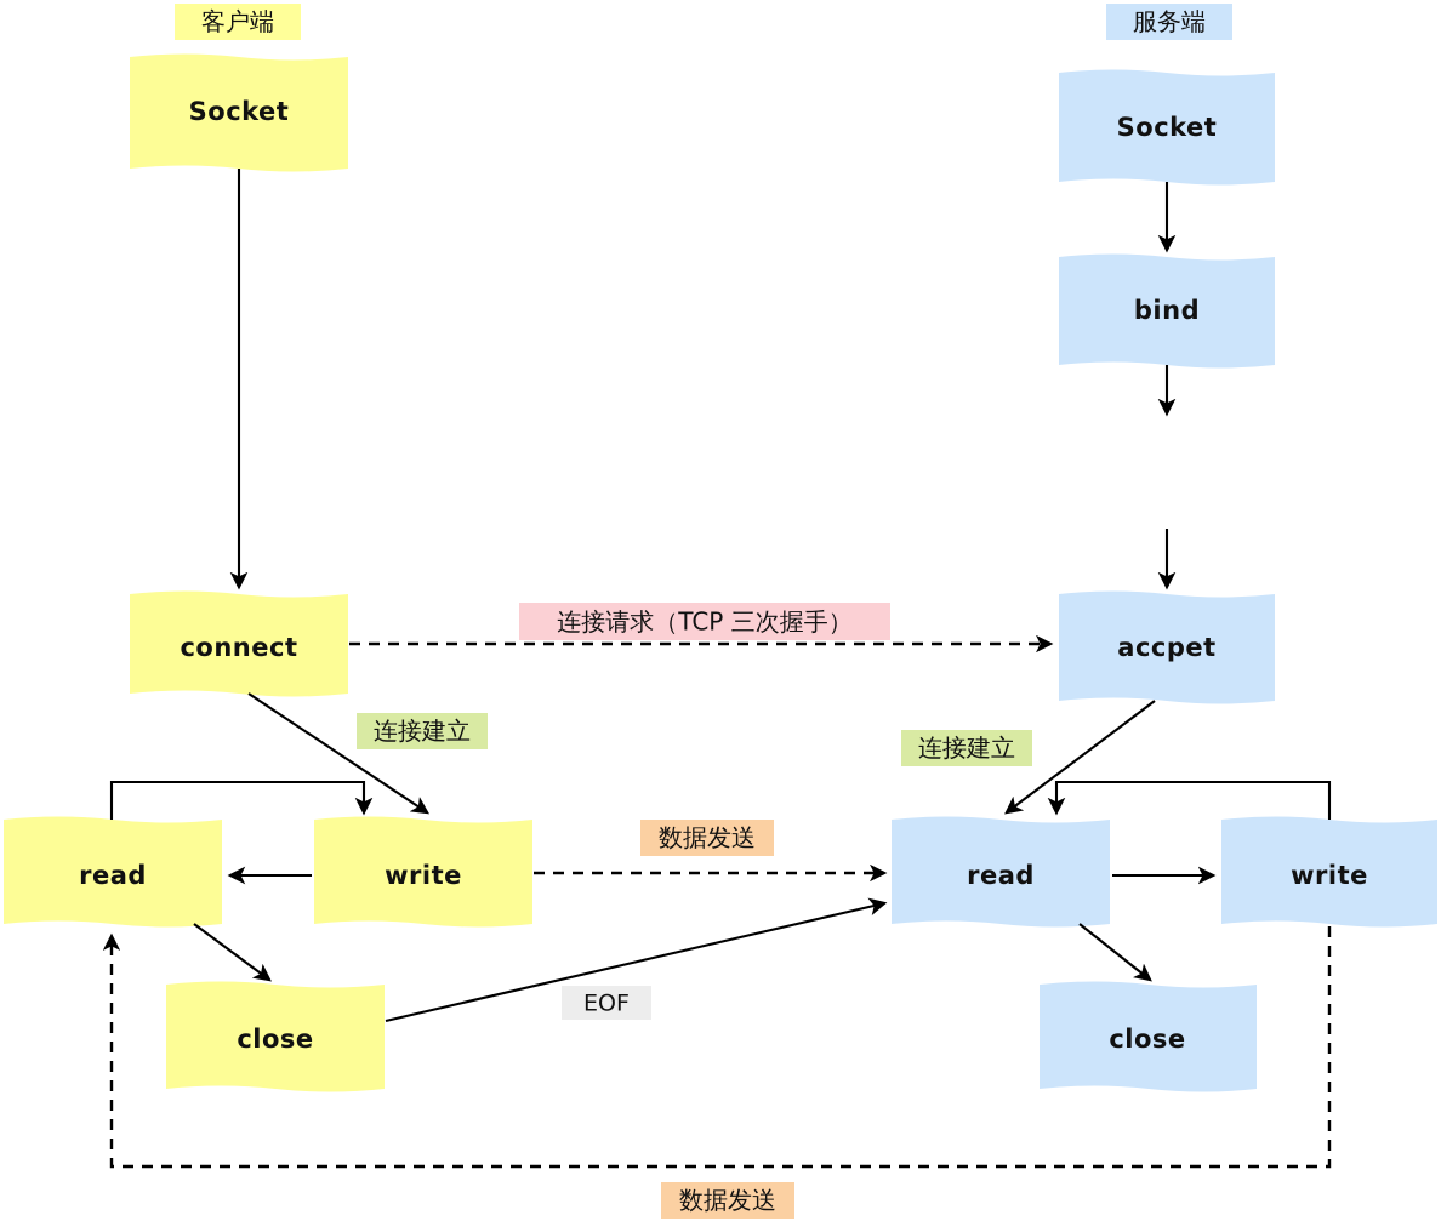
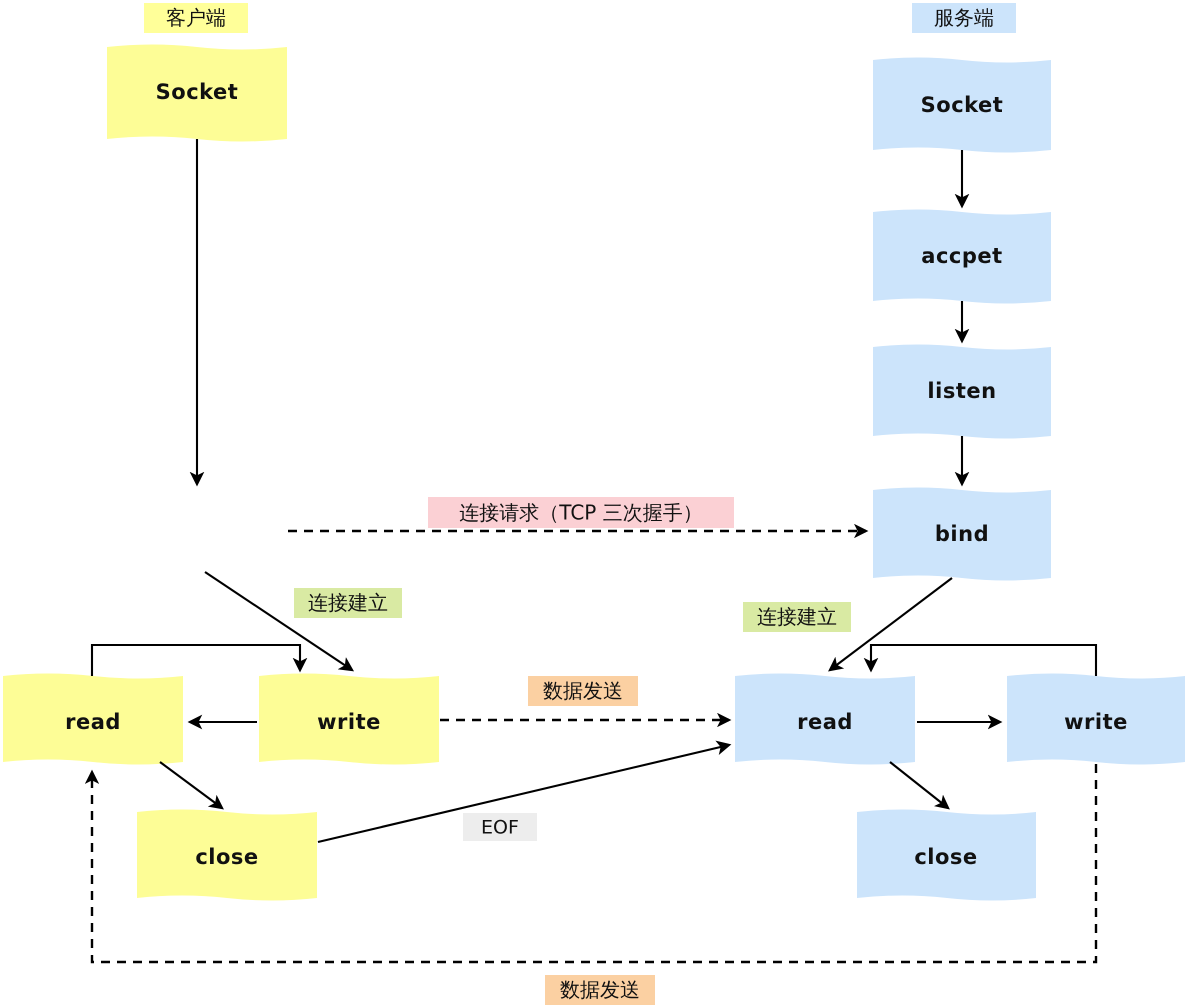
  Socket
- connect
  read
  write
  close
  Socket
- bind
+ accpet
+ listen
- accpet
+ bind
  read
  write
  close
  连接请求（TCP 三次握手）
  连接建立
  连接建立
  数据发送
  EOF
  数据发送
  客户端
  服务端
